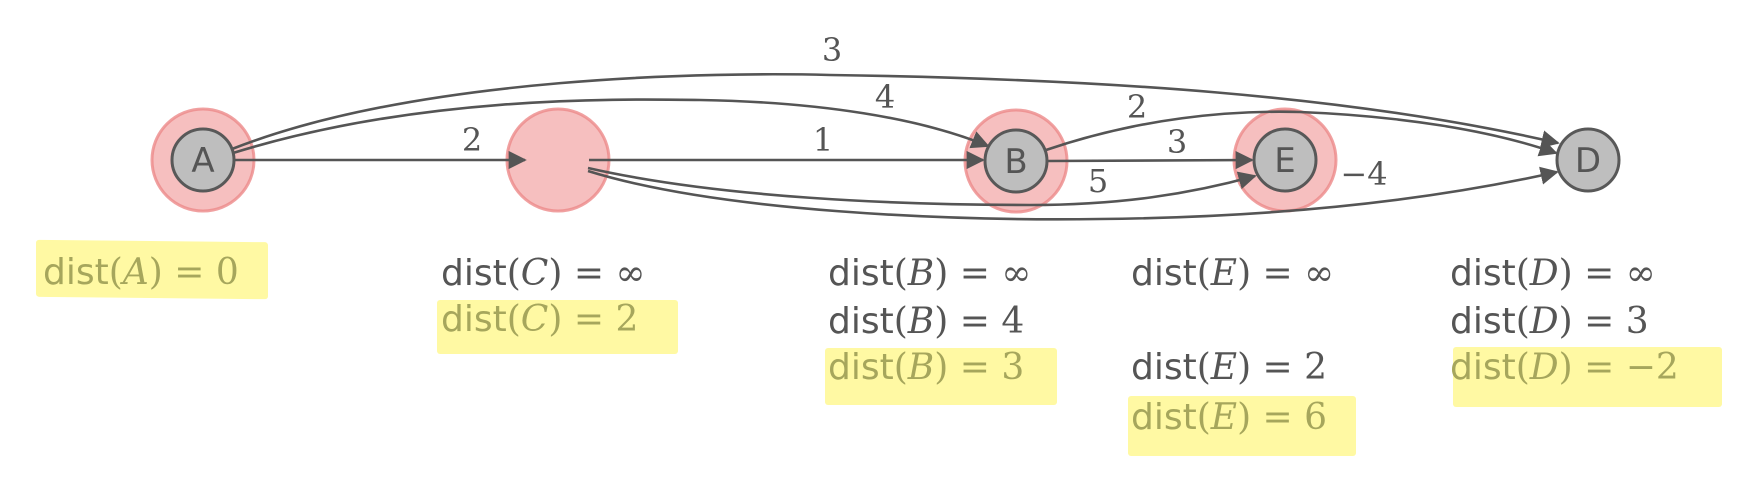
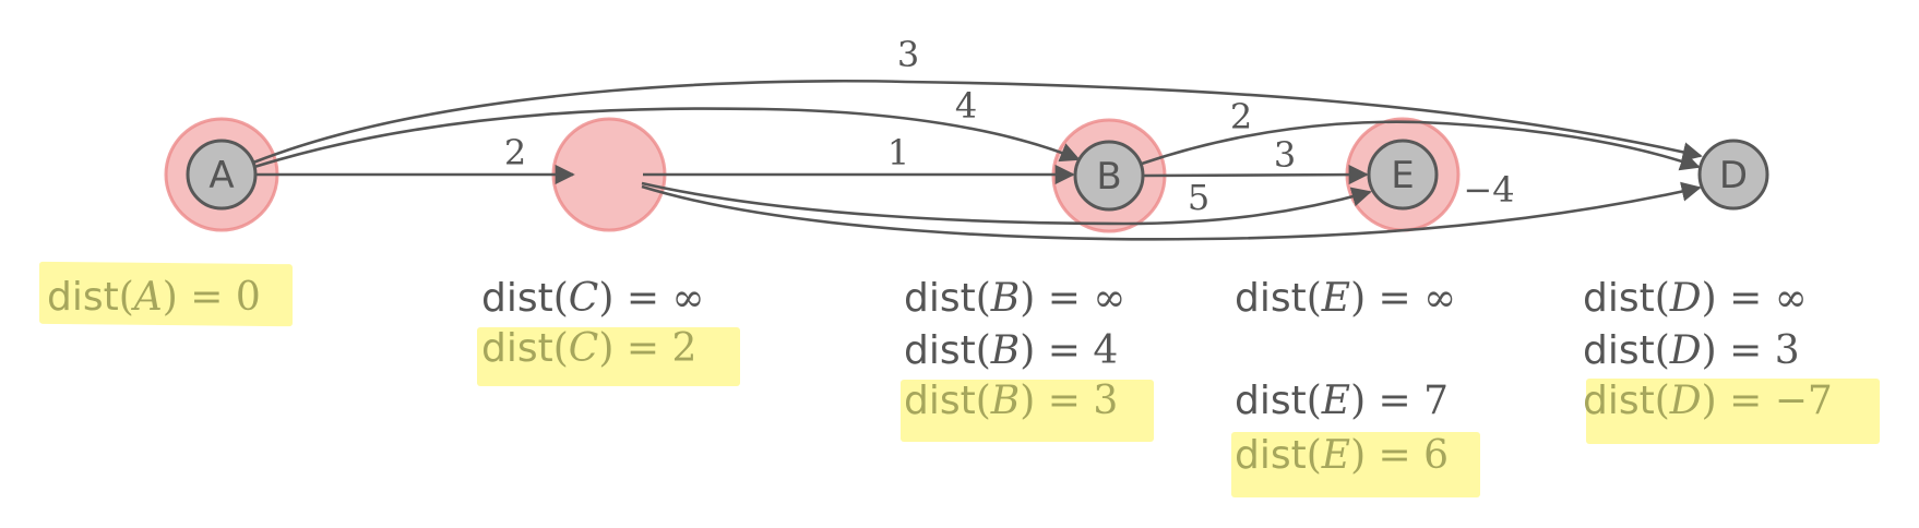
  3
  4
  2
  1
  2
  3
  5
  −4
  A
  B
  E
  D
  dist(A) = 0
  dist(C) = ∞
  dist(C) = 2
  dist(B) = ∞
  dist(B) = 4
  dist(B) = 3
  dist(E) = ∞
- dist(E) = 2
+ dist(E) = 7
  dist(E) = 6
  dist(D) = ∞
  dist(D) = 3
- dist(D) = −2
+ dist(D) = −7
